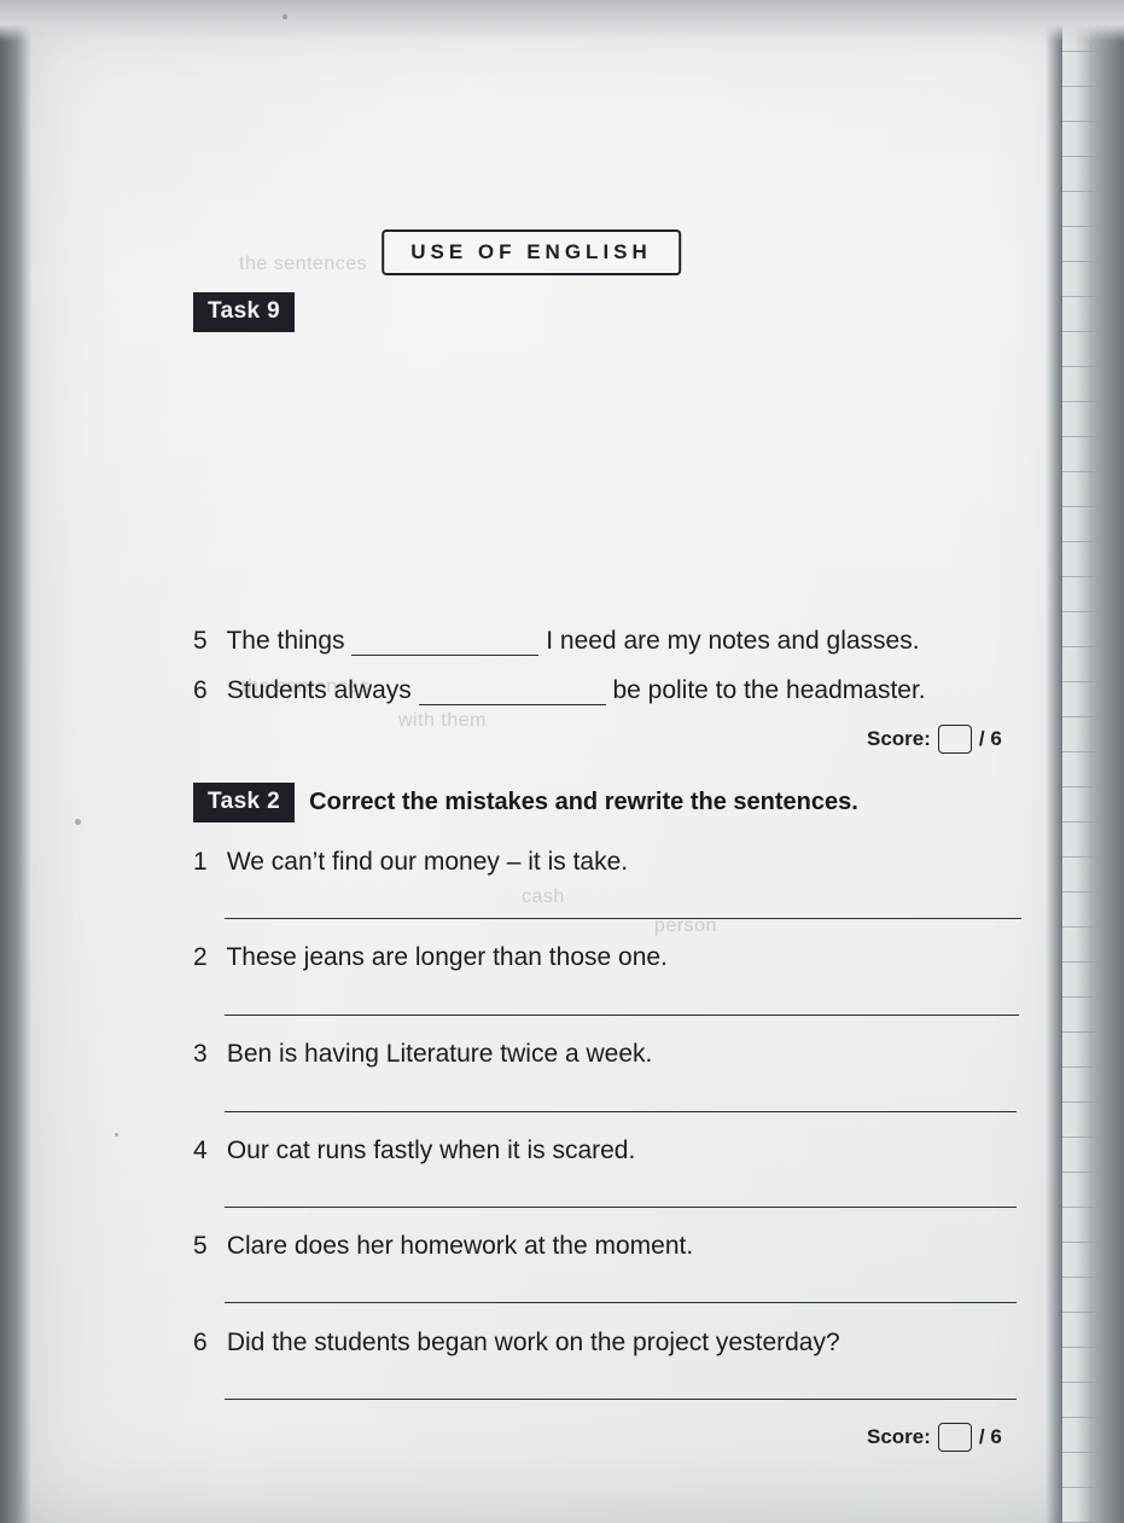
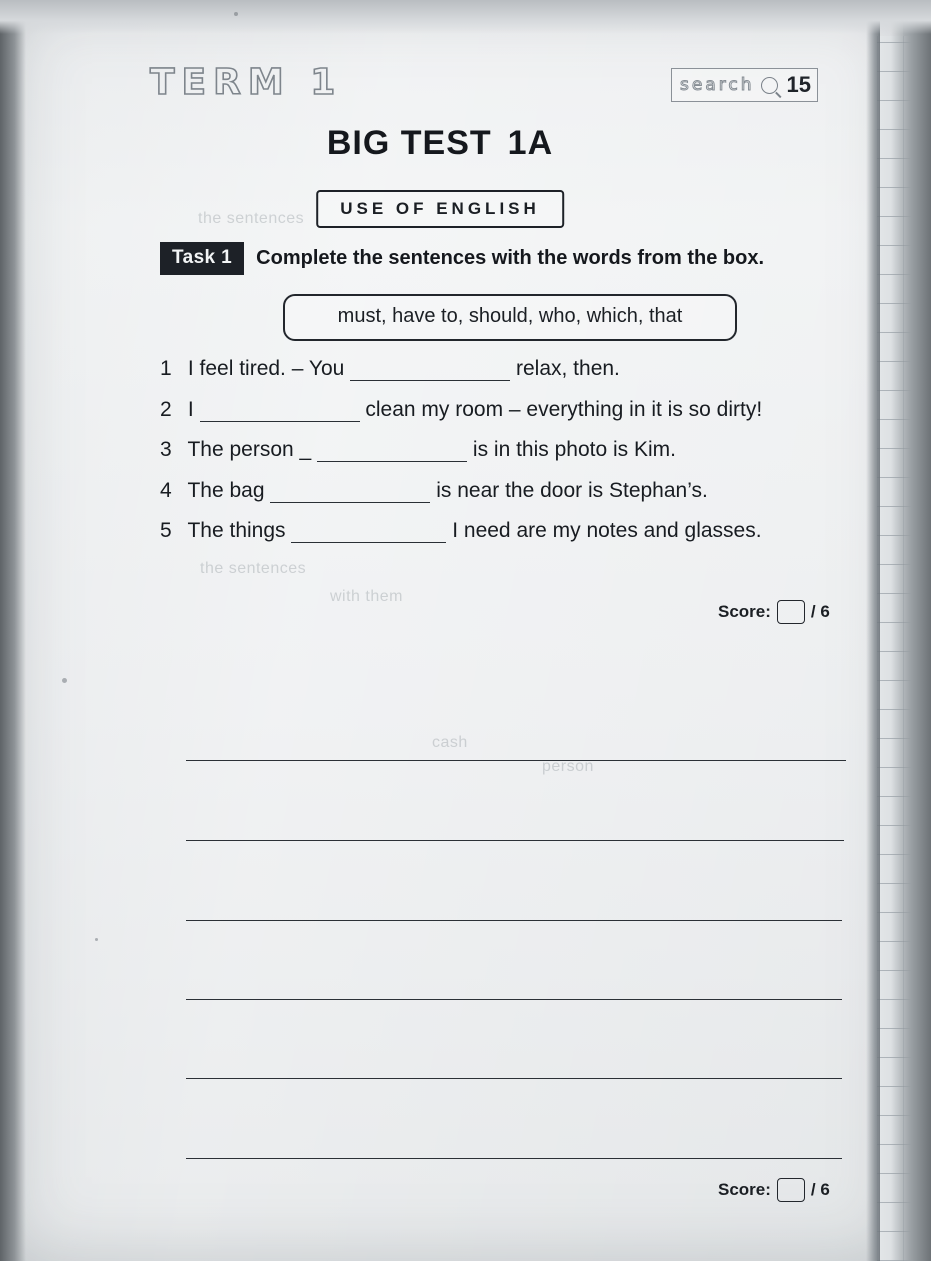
  the sentences
  with them
  cash
  person
  the sentences
+ TERM 1
+ search
+ 15
+ BIG TEST 1A
  USE OF ENGLISH
- Task 9
+ Task 1
+ Complete the sentences with the words from the box.
+ must, have to, should, who, which, that
+ 1 I feel tired. – You relax, then.
+ 2 I clean my room – everything in it is so dirty!
+ 3 The person _ is in this photo is Kim.
+ 4 The bag is near the door is Stephan’s.
  5 The things I need are my notes and glasses.
- 6 Students always be polite to the headmaster.
  Score:
  / 6
- Task 2
- Correct the mistakes and rewrite the sentences.
- 1 We can’t find our money – it is take.
- 2 These jeans are longer than those one.
- 3 Ben is having Literature twice a week.
- 4 Our cat runs fastly when it is scared.
- 5 Clare does her homework at the moment.
- 6 Did the students began work on the project yesterday?
  Score:
  / 6
